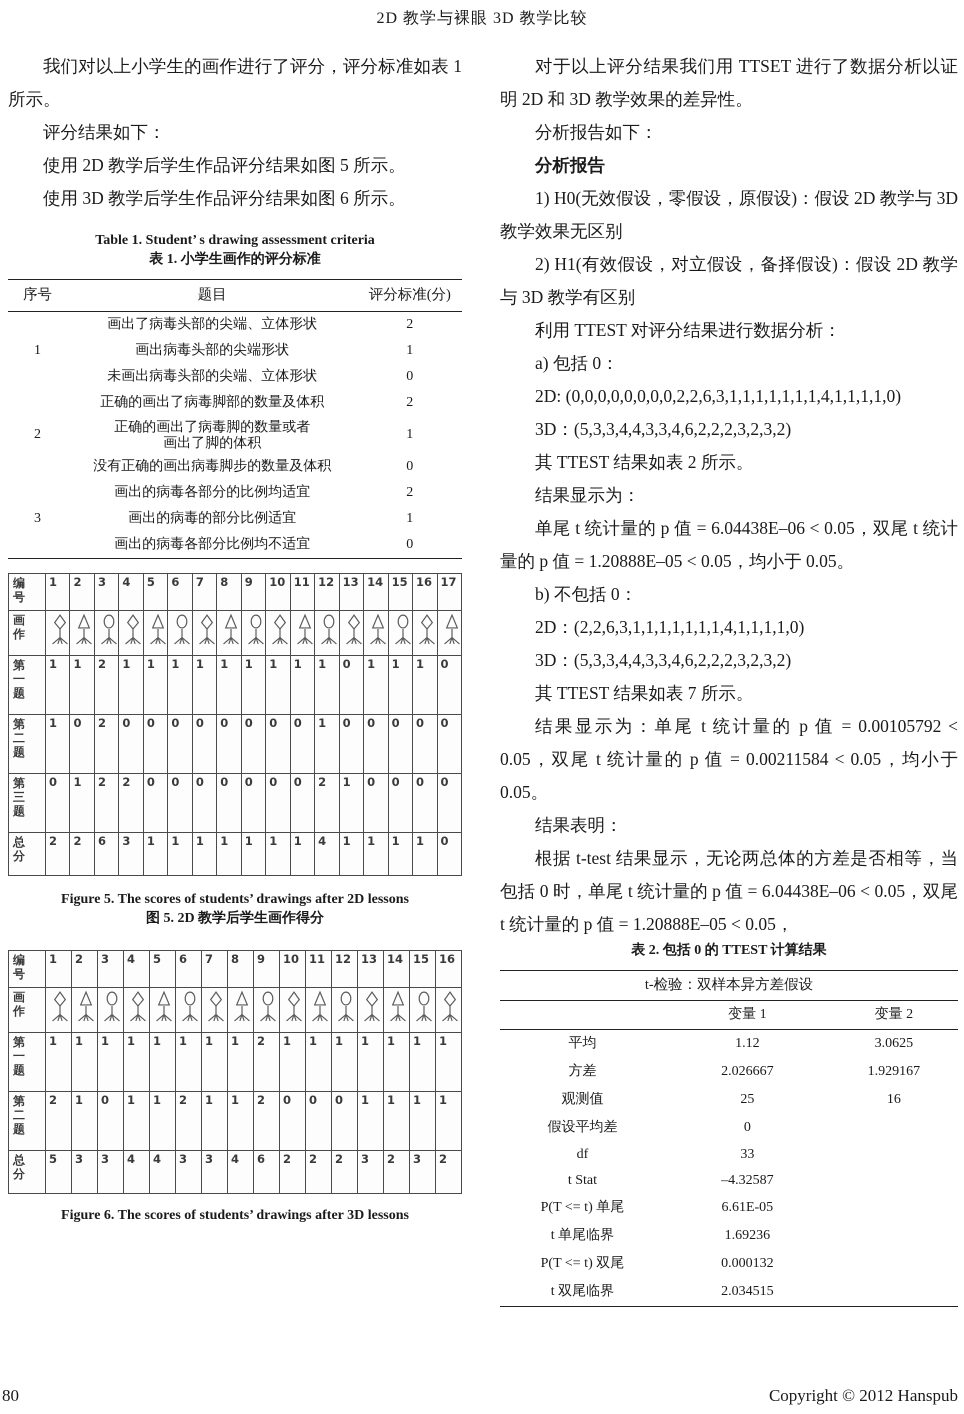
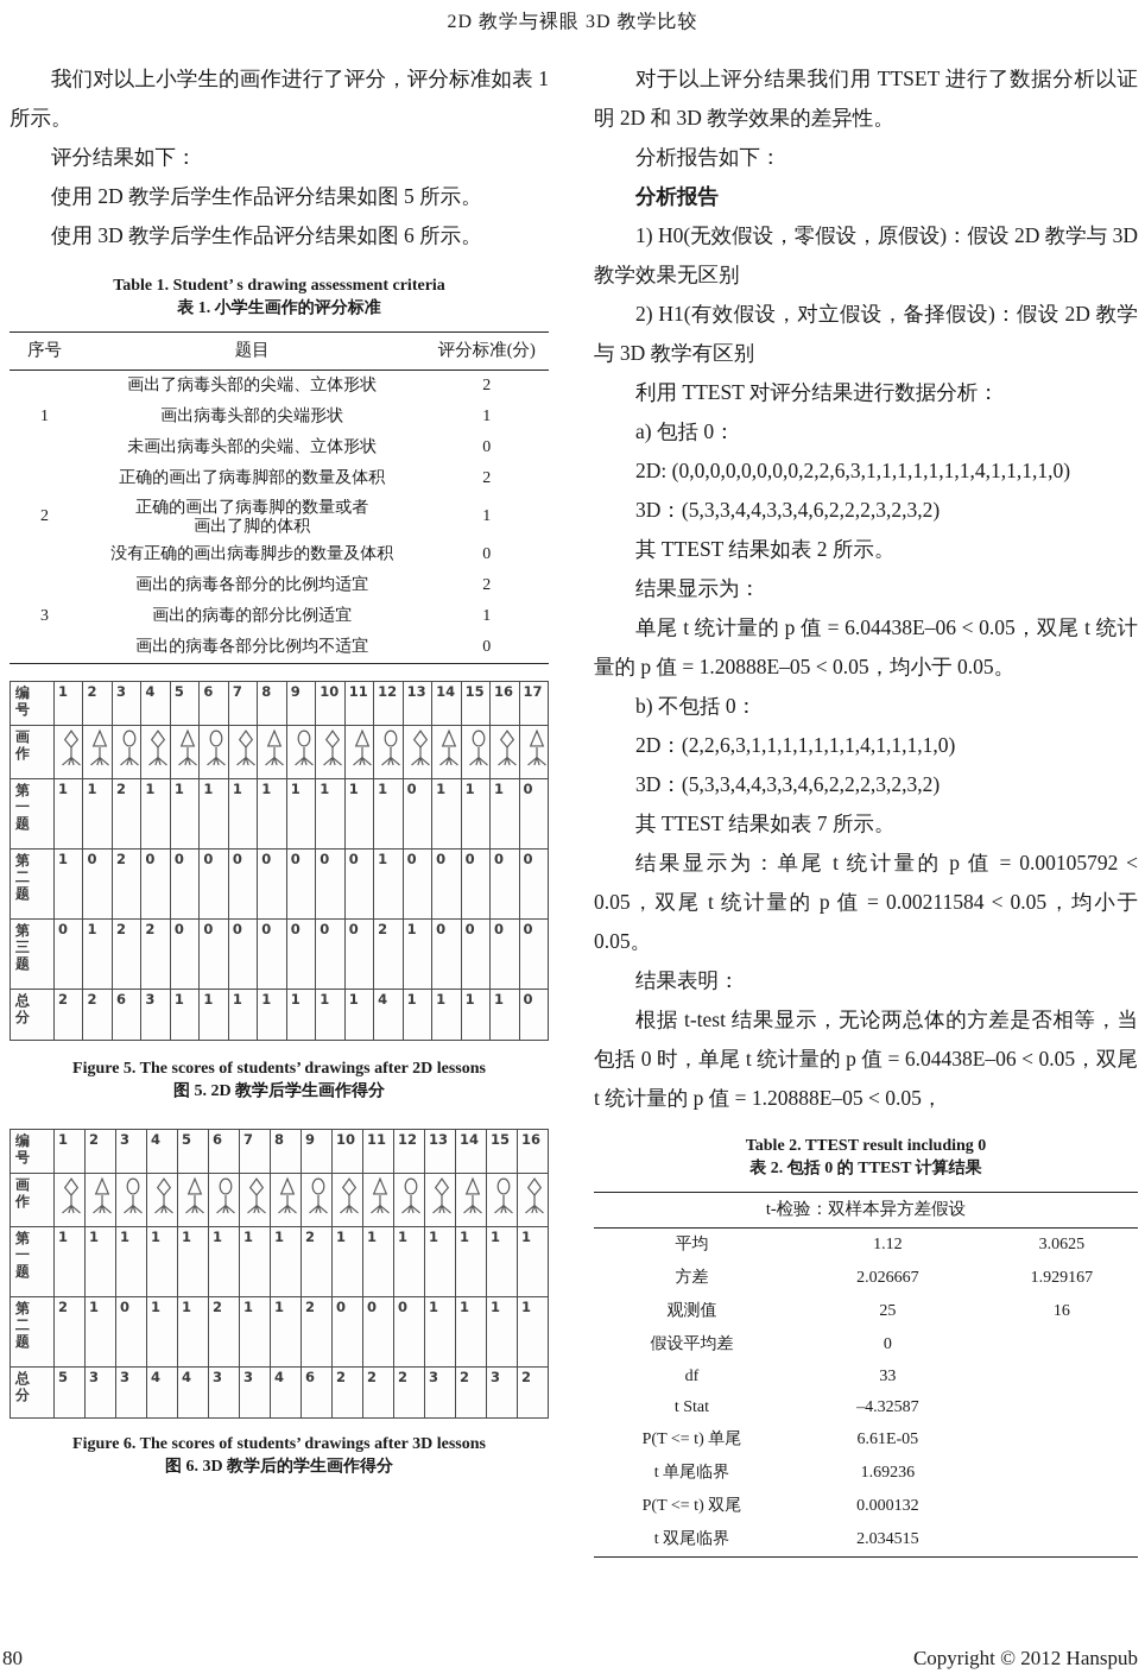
  2D 教学与裸眼 3D 教学比较
  我们对以上小学生的画作进行了评分，评分标准如表 1 所示。
  评分结果如下：
  使用 2D 教学后学生作品评分结果如图 5 所示。
  使用 3D 教学后学生作品评分结果如图 6 所示。
  Table 1. Student’ s drawing assessment criteria
  表 1. 小学生画作的评分标准
  序号	题目	评分标准(分)
  	画出了病毒头部的尖端、立体形状	2
  1	画出病毒头部的尖端形状	1
  	未画出病毒头部的尖端、立体形状	0
  	正确的画出了病毒脚部的数量及体积	2
  2	正确的画出了病毒脚的数量或者画出了脚的体积	1
  	没有正确的画出病毒脚步的数量及体积	0
  	画出的病毒各部分的比例均适宜	2
  3	画出的病毒的部分比例适宜	1
  	画出的病毒各部分比例均不适宜	0
  编号	1	2	3	4	5	6	7	8	9	10	11	12	13	14	15	16	17
  画作
  第一题	1	1	2	1	1	1	1	1	1	1	1	1	0	1	1	1	0
  第二题	1	0	2	0	0	0	0	0	0	0	0	1	0	0	0	0	0
  第三题	0	1	2	2	0	0	0	0	0	0	0	2	1	0	0	0	0
  总分	2	2	6	3	1	1	1	1	1	1	1	4	1	1	1	1	0
  Figure 5. The scores of students’ drawings after 2D lessons
  图 5. 2D 教学后学生画作得分
  编号	1	2	3	4	5	6	7	8	9	10	11	12	13	14	15	16
  画作
  第一题	1	1	1	1	1	1	1	1	2	1	1	1	1	1	1	1
  第二题	2	1	0	1	1	2	1	1	2	0	0	0	1	1	1	1
  总分	5	3	3	4	4	3	3	4	6	2	2	2	3	2	3	2
  Figure 6. The scores of students’ drawings after 3D lessons
+ 图 6. 3D 教学后的学生画作得分
  对于以上评分结果我们用 TTSET 进行了数据分析以证明 2D 和 3D 教学效果的差异性。
  分析报告如下：
  分析报告
  1) H0(无效假设，零假设，原假设)：假设 2D 教学与 3D 教学效果无区别
  2) H1(有效假设，对立假设，备择假设)：假设 2D 教学与 3D 教学有区别
  利用 TTEST 对评分结果进行数据分析：
  a) 包括 0：
  2D: (0,0,0,0,0,0,0,0,2,2,6,3,1,1,1,1,1,1,1,4,1,1,1,1,0)
  3D：(5,3,3,4,4,3,3,4,6,2,2,2,3,2,3,2)
  其 TTEST 结果如表 2 所示。
  结果显示为：
  单尾 t 统计量的 p 值 = 6.04438E–06 < 0.05，双尾 t 统计量的 p 值 = 1.20888E–05 < 0.05，均小于 0.05。
  b) 不包括 0：
  2D：(2,2,6,3,1,1,1,1,1,1,1,4,1,1,1,1,0)
  3D：(5,3,3,4,4,3,3,4,6,2,2,2,3,2,3,2)
  其 TTEST 结果如表 7 所示。
  结果显示为：单尾 t 统计量的 p 值 = 0.00105792 < 0.05，双尾 t 统计量的 p 值 = 0.00211584 < 0.05，均小于 0.05。
  结果表明：
  根据 t-test 结果显示，无论两总体的方差是否相等，当包括 0 时，单尾 t 统计量的 p 值 = 6.04438E–06 < 0.05，双尾 t 统计量的 p 值 = 1.20888E–05 < 0.05，
+ Table 2. TTEST result including 0
  表 2. 包括 0 的 TTEST 计算结果
  t-检验：双样本异方差假设
- 	变量 1	变量 2
  平均	1.12	3.0625
  方差	2.026667	1.929167
  观测值	25	16
  假设平均差	0
  df	33
  t Stat	–4.32587
  P(T <= t) 单尾	6.61E-05
  t 单尾临界	1.69236
  P(T <= t) 双尾	0.000132
  t 双尾临界	2.034515
  80
  Copyright © 2012 Hanspub
